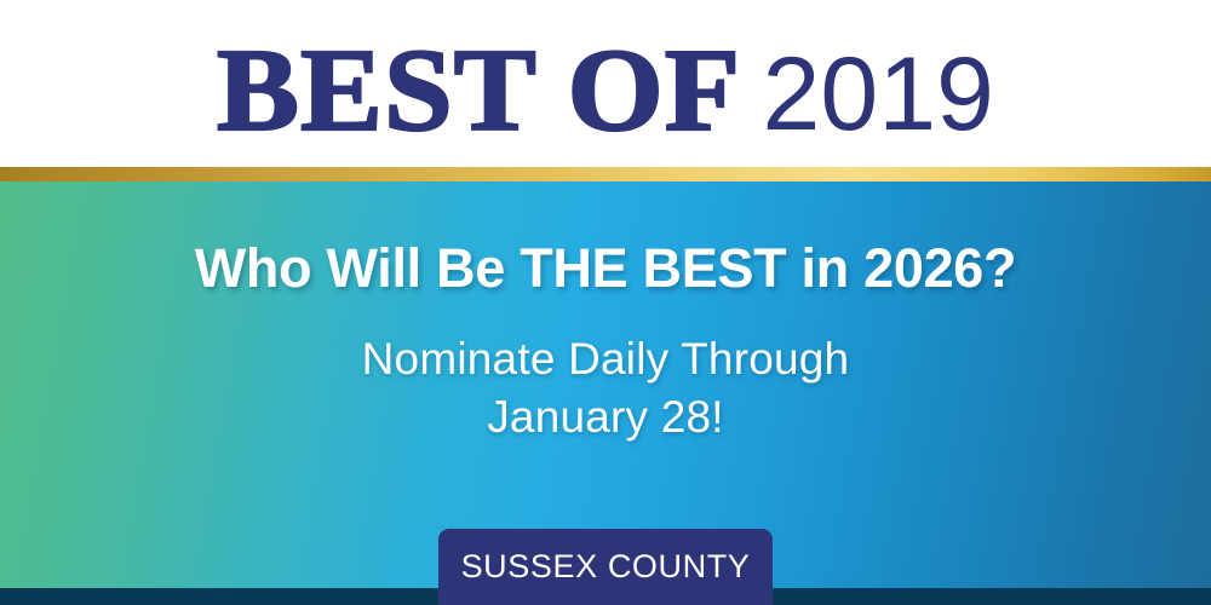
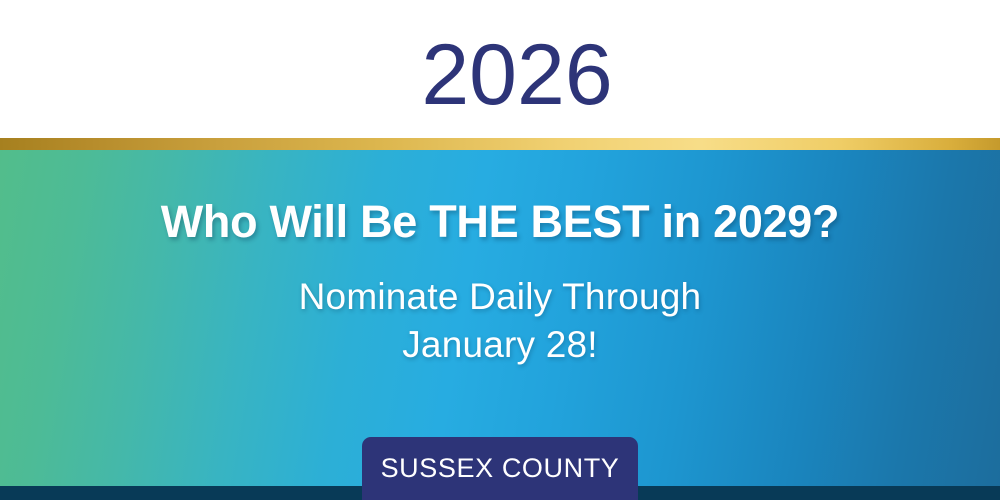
- BEST OF
- 2019
+ 2026
- Who Will Be THE BEST in 2026?
+ Who Will Be THE BEST in 2029?
  Nominate Daily Through
  January 28!
  SUSSEX COUNTY
